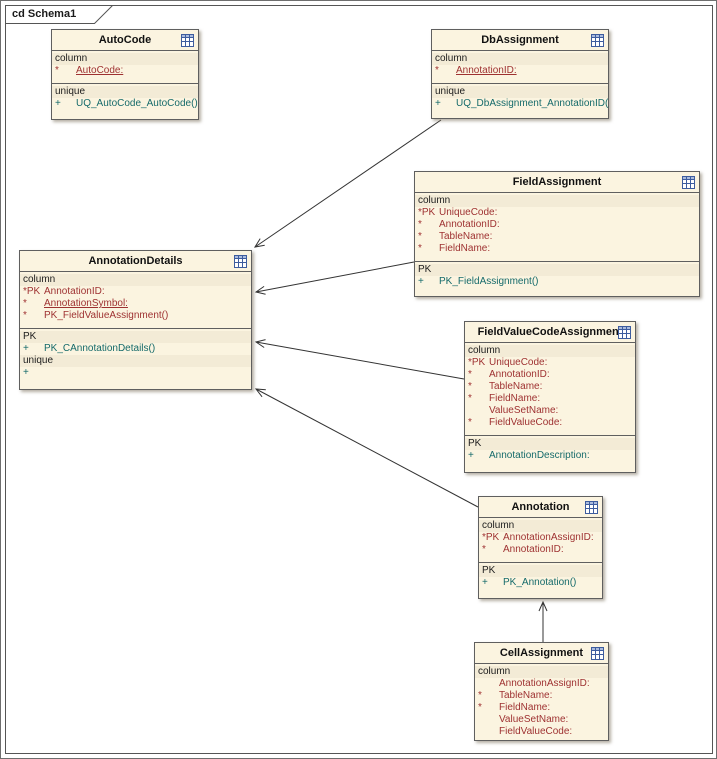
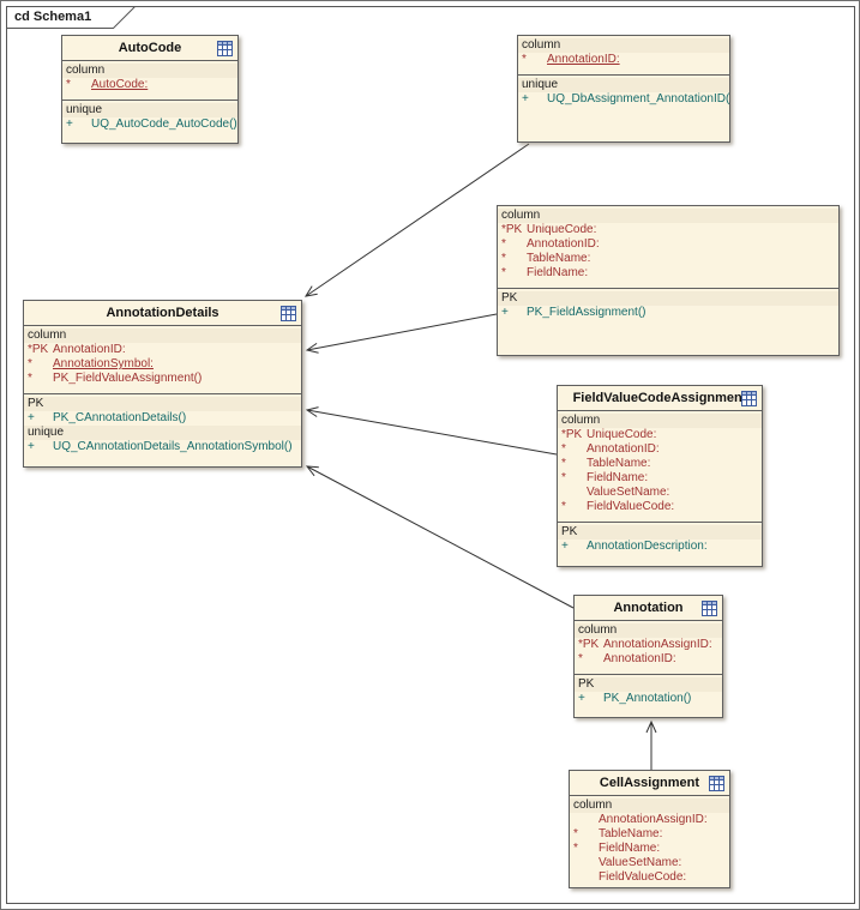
  cd Schema1
  AutoCode
  column
  *
  AutoCode:
  unique
  +
  UQ_AutoCode_AutoCode()
- DbAssignment
  column
  *
  AnnotationID:
  unique
  +
  UQ_DbAssignment_AnnotationID(
- FieldAssignment
  column
  *PK
  UniqueCode:
  *
  AnnotationID:
  *
  TableName:
  *
  FieldName:
  PK
  +
  PK_FieldAssignment()
  AnnotationDetails
  column
  *PK
  AnnotationID:
  *
  AnnotationSymbol:
  *
  PK_FieldValueAssignment()
  PK
  +
  PK_CAnnotationDetails()
  unique
  +
+ UQ_CAnnotationDetails_AnnotationSymbol()
  FieldValueCodeAssignmen
  column
  *PK
  UniqueCode:
  *
  AnnotationID:
  *
  TableName:
  *
  FieldName:
  ValueSetName:
  *
  FieldValueCode:
  PK
  +
  AnnotationDescription:
  Annotation
  column
  *PK
  AnnotationAssignID:
  *
  AnnotationID:
  PK
  +
  PK_Annotation()
  CellAssignment
  column
  AnnotationAssignID:
  *
  TableName:
  *
  FieldName:
  ValueSetName:
  FieldValueCode:
